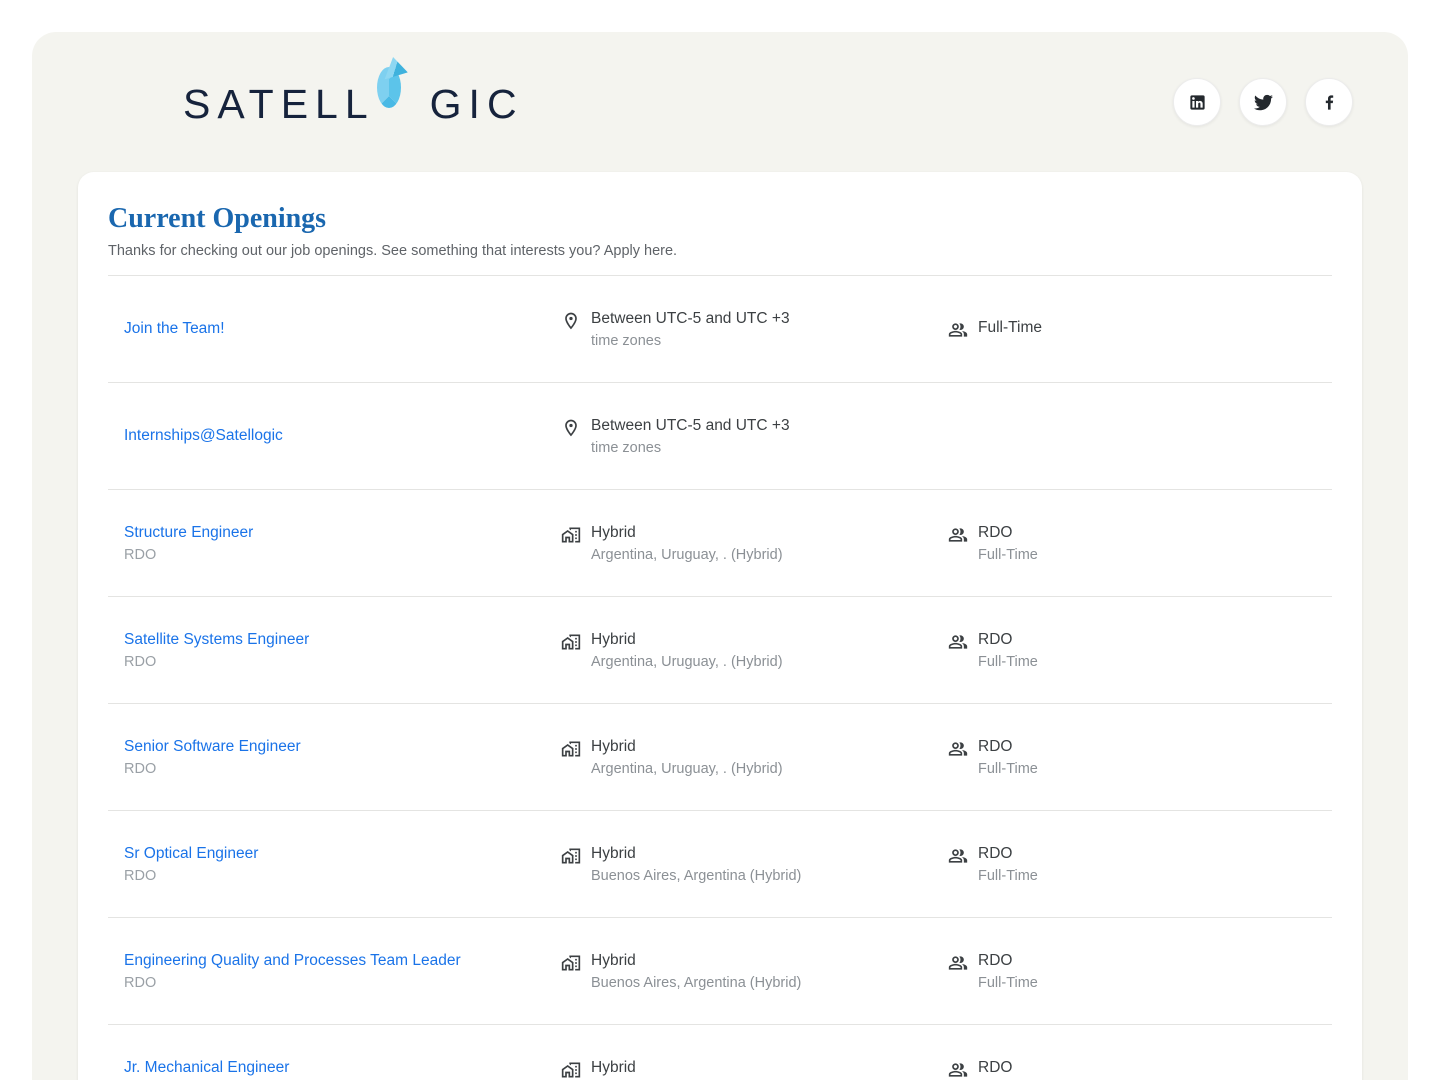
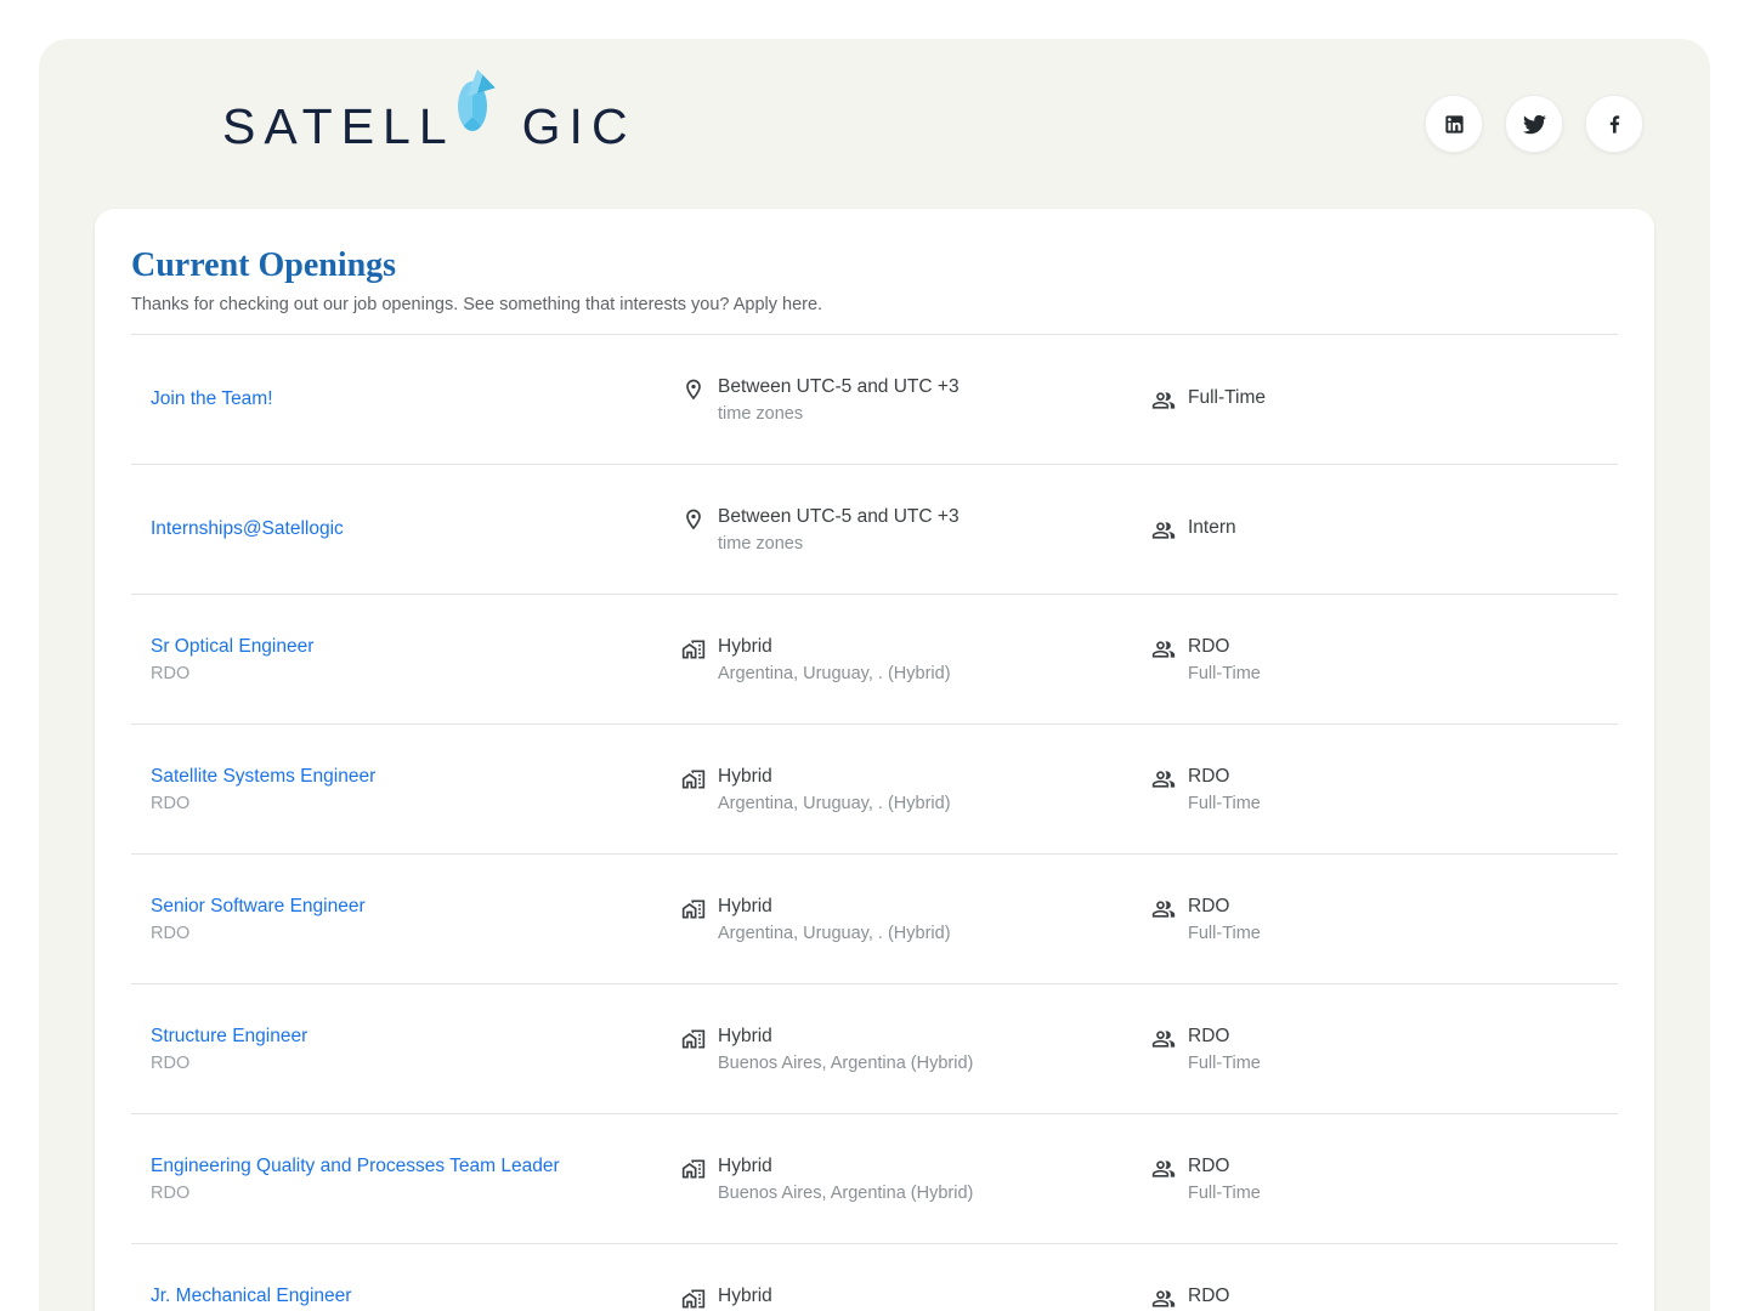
  SATELL
  GIC
  Current Openings
  Thanks for checking out our job openings. See something that interests you? Apply here.
  Join the Team!
  Between UTC-5 and UTC +3
  time zones
  Full-Time
  Internships@Satellogic
  Between UTC-5 and UTC +3
  time zones
+ Intern
- Structure Engineer
+ Sr Optical Engineer
  RDO
  Hybrid
  Argentina, Uruguay, . (Hybrid)
  RDO
  Full-Time
  Satellite Systems Engineer
  RDO
  Hybrid
  Argentina, Uruguay, . (Hybrid)
  RDO
  Full-Time
  Senior Software Engineer
  RDO
  Hybrid
  Argentina, Uruguay, . (Hybrid)
  RDO
  Full-Time
- Sr Optical Engineer
+ Structure Engineer
  RDO
  Hybrid
  Buenos Aires, Argentina (Hybrid)
  RDO
  Full-Time
  Engineering Quality and Processes Team Leader
  RDO
  Hybrid
  Buenos Aires, Argentina (Hybrid)
  RDO
  Full-Time
  Jr. Mechanical Engineer
  Hybrid
  RDO
